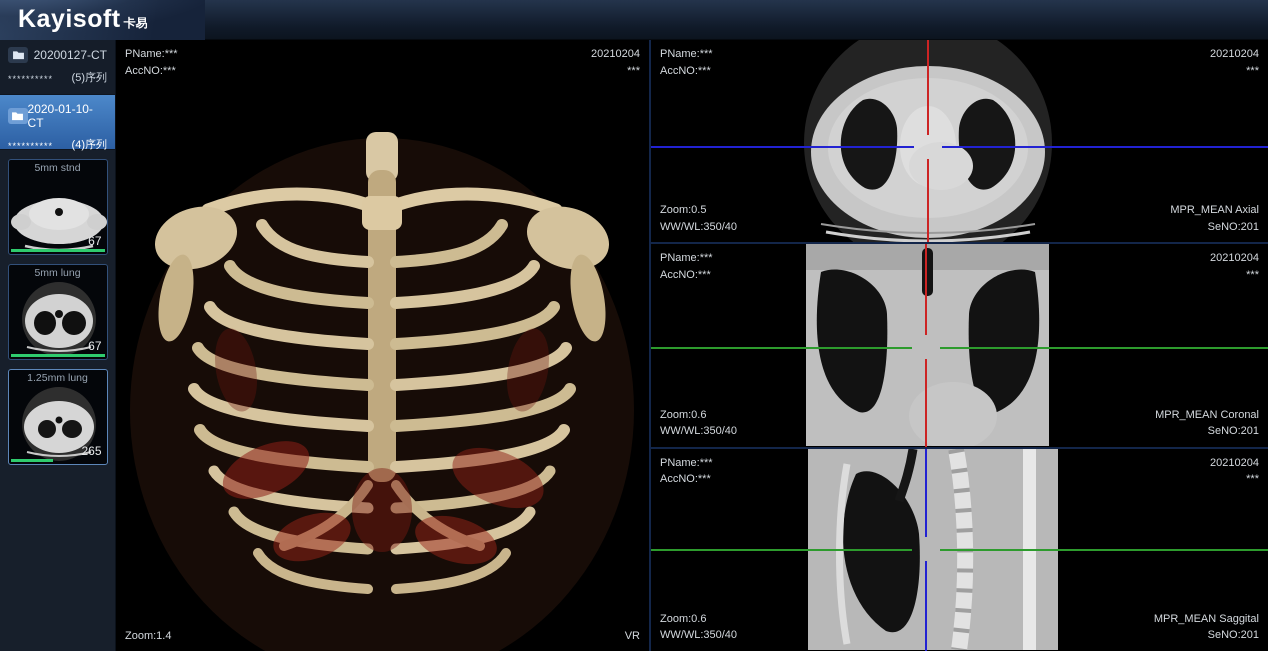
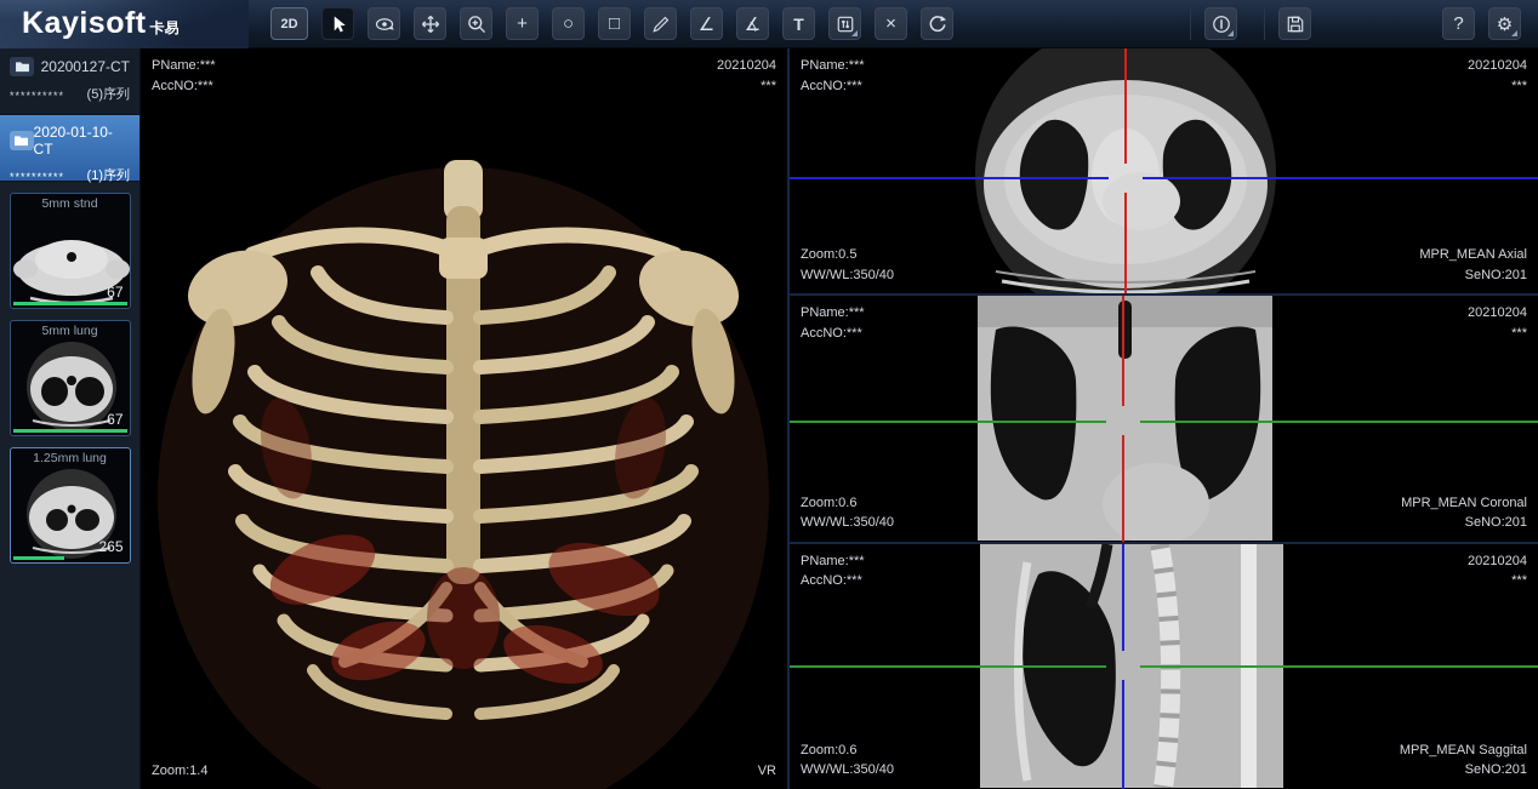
  Kayisoft
  卡易
+ 2D
+ +
+ ○
+ □
+ ∠
+ ∡
+ T
+ ×
+ ?
+ ⚙
  20200127-CT
  **********
  (5)序列
  2020-01-10-CT
  **********
- (4)序列
+ (1)序列
  5mm stnd
  67
  5mm lung
  67
  1.25mm lung
  265
  PName:***
  AccNO:***
  20210204
  ***
  Zoom:1.4
  VR
  PName:***
  AccNO:***
  20210204
  ***
  Zoom:0.5
  WW/WL:350/40
  MPR_MEAN Axial
  SeNO:201
  PName:***
  AccNO:***
  20210204
  ***
  Zoom:0.6
  WW/WL:350/40
  MPR_MEAN Coronal
  SeNO:201
  PName:***
  AccNO:***
  20210204
  ***
  Zoom:0.6
  WW/WL:350/40
  MPR_MEAN Saggital
  SeNO:201
